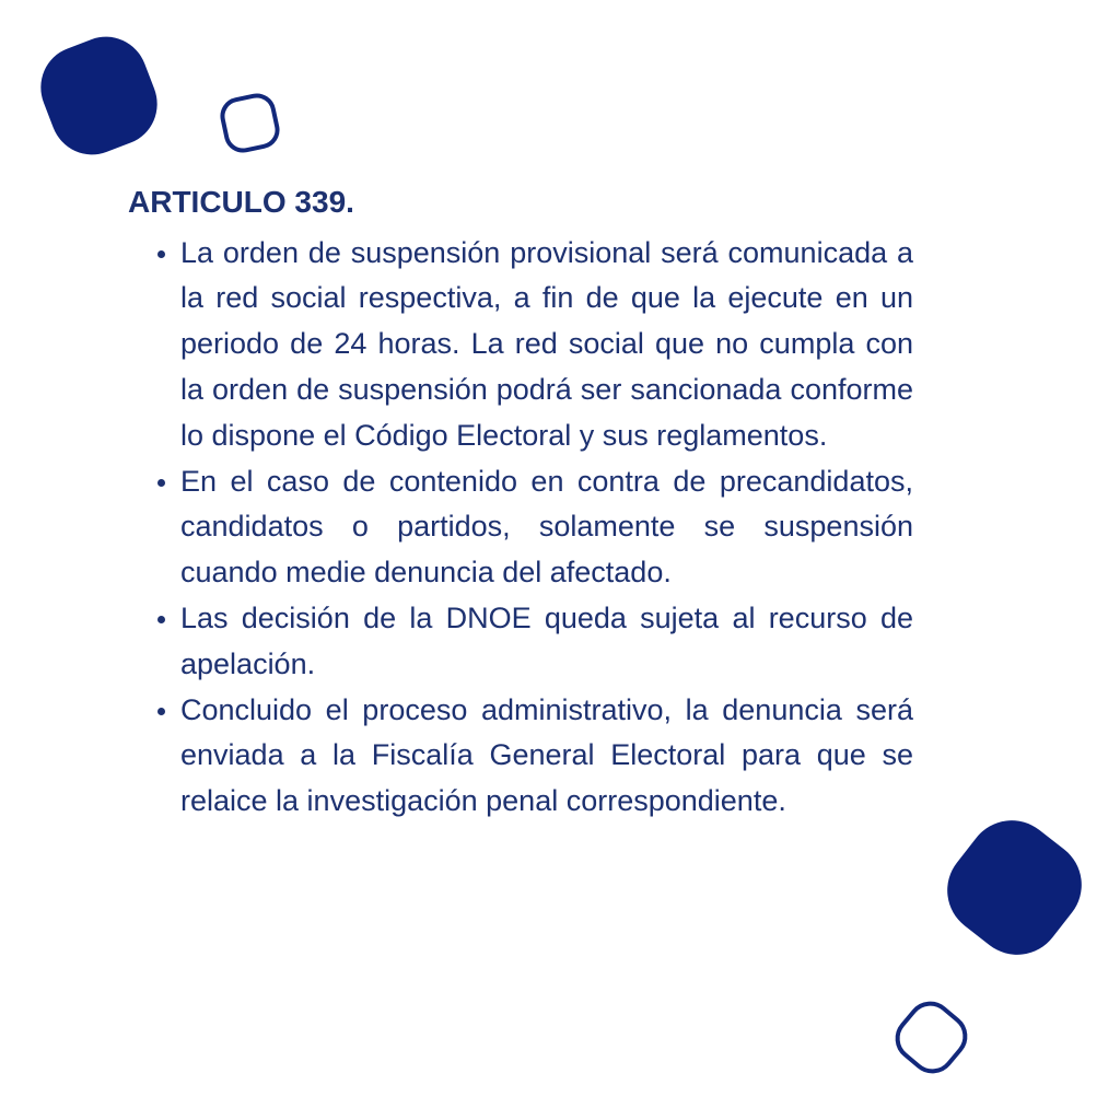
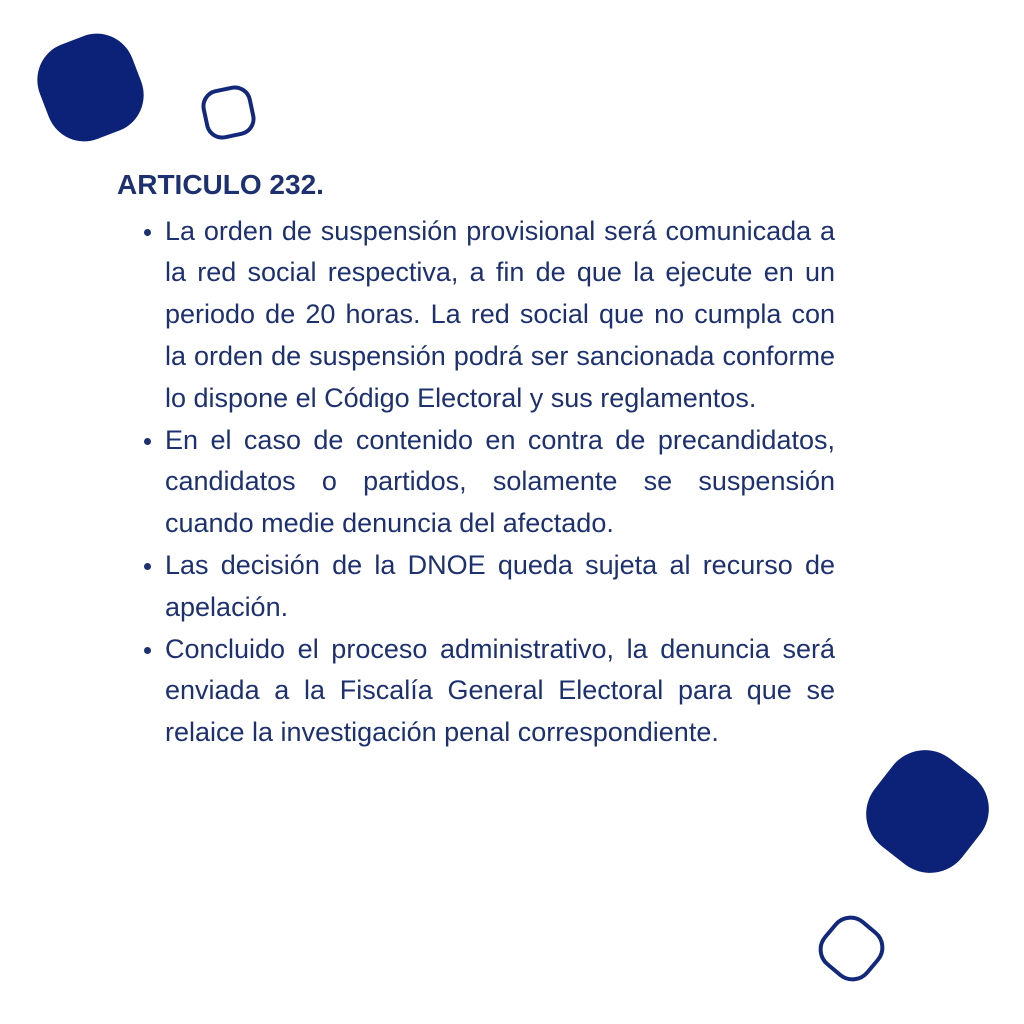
- ARTICULO 339.
+ ARTICULO 232.
- La orden de suspensión provisional será comunicada a la red social respectiva, a fin de que la ejecute en un periodo de 24 horas. La red social que no cumpla con la orden de suspensión podrá ser sancionada conforme lo dispone el Código Electoral y sus reglamentos.
+ La orden de suspensión provisional será comunicada a la red social respectiva, a fin de que la ejecute en un periodo de 20 horas. La red social que no cumpla con la orden de suspensión podrá ser sancionada conforme lo dispone el Código Electoral y sus reglamentos.
  En el caso de contenido en contra de precandidatos, candidatos o partidos, solamente se suspensión cuando medie denuncia del afectado.
  Las decisión de la DNOE queda sujeta al recurso de apelación.
  Concluido el proceso administrativo, la denuncia será enviada a la Fiscalía General Electoral para que se relaice la investigación penal correspondiente.
